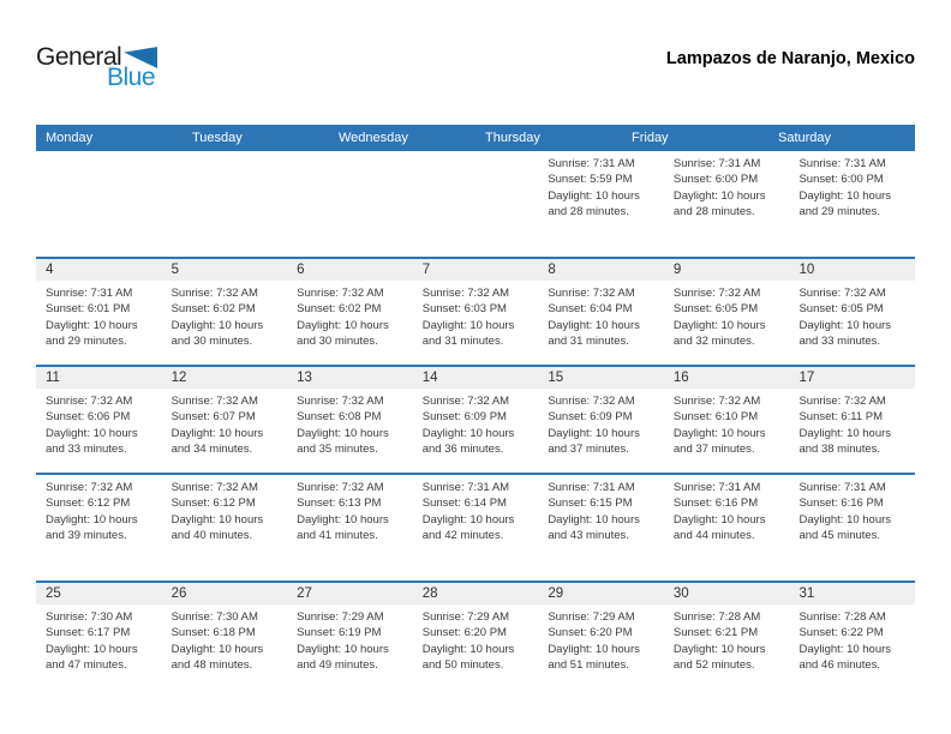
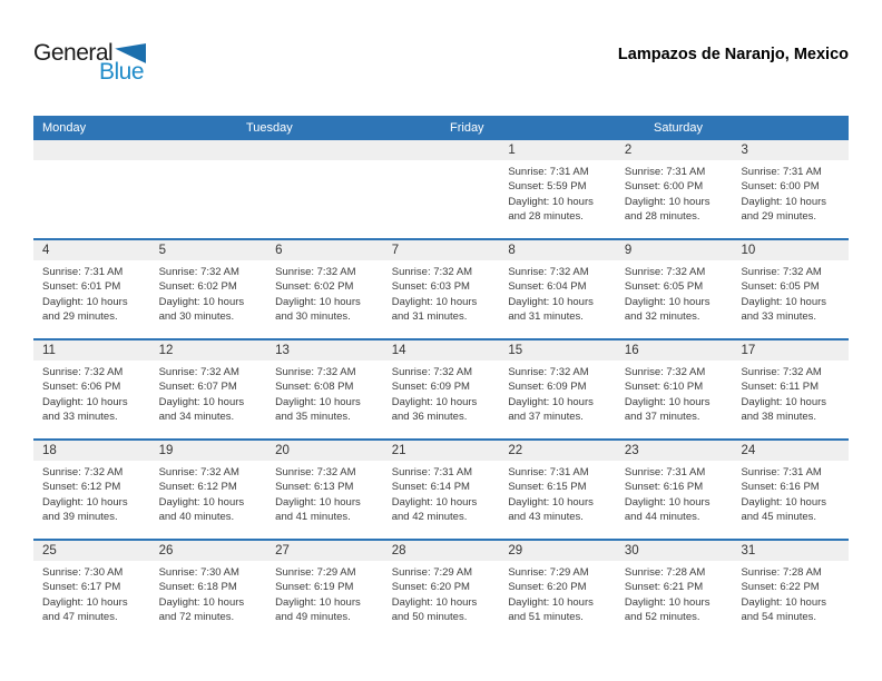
  General
  Blue
  Lampazos de Naranjo, Mexico
  Monday
  Tuesday
- Wednesday
- Thursday
  Friday
  Saturday
+ 1
+ 2
+ 3
  Sunrise: 7:31 AM
  Sunset: 5:59 PM
  Daylight: 10 hours
  and 28 minutes.
  Sunrise: 7:31 AM
  Sunset: 6:00 PM
  Daylight: 10 hours
  and 28 minutes.
  Sunrise: 7:31 AM
  Sunset: 6:00 PM
  Daylight: 10 hours
  and 29 minutes.
  4
  5
  6
  7
  8
  9
  10
  Sunrise: 7:31 AM
  Sunset: 6:01 PM
  Daylight: 10 hours
  and 29 minutes.
  Sunrise: 7:32 AM
  Sunset: 6:02 PM
  Daylight: 10 hours
  and 30 minutes.
  Sunrise: 7:32 AM
  Sunset: 6:02 PM
  Daylight: 10 hours
  and 30 minutes.
  Sunrise: 7:32 AM
  Sunset: 6:03 PM
  Daylight: 10 hours
  and 31 minutes.
  Sunrise: 7:32 AM
  Sunset: 6:04 PM
  Daylight: 10 hours
  and 31 minutes.
  Sunrise: 7:32 AM
  Sunset: 6:05 PM
  Daylight: 10 hours
  and 32 minutes.
  Sunrise: 7:32 AM
  Sunset: 6:05 PM
  Daylight: 10 hours
  and 33 minutes.
  11
  12
  13
  14
  15
  16
  17
  Sunrise: 7:32 AM
  Sunset: 6:06 PM
  Daylight: 10 hours
  and 33 minutes.
  Sunrise: 7:32 AM
  Sunset: 6:07 PM
  Daylight: 10 hours
  and 34 minutes.
  Sunrise: 7:32 AM
  Sunset: 6:08 PM
  Daylight: 10 hours
  and 35 minutes.
  Sunrise: 7:32 AM
  Sunset: 6:09 PM
  Daylight: 10 hours
  and 36 minutes.
  Sunrise: 7:32 AM
  Sunset: 6:09 PM
  Daylight: 10 hours
  and 37 minutes.
  Sunrise: 7:32 AM
  Sunset: 6:10 PM
  Daylight: 10 hours
  and 37 minutes.
  Sunrise: 7:32 AM
  Sunset: 6:11 PM
  Daylight: 10 hours
  and 38 minutes.
+ 18
+ 19
+ 20
+ 21
+ 22
+ 23
+ 24
  Sunrise: 7:32 AM
  Sunset: 6:12 PM
  Daylight: 10 hours
  and 39 minutes.
  Sunrise: 7:32 AM
  Sunset: 6:12 PM
  Daylight: 10 hours
  and 40 minutes.
  Sunrise: 7:32 AM
  Sunset: 6:13 PM
  Daylight: 10 hours
  and 41 minutes.
  Sunrise: 7:31 AM
  Sunset: 6:14 PM
  Daylight: 10 hours
  and 42 minutes.
  Sunrise: 7:31 AM
  Sunset: 6:15 PM
  Daylight: 10 hours
  and 43 minutes.
  Sunrise: 7:31 AM
  Sunset: 6:16 PM
  Daylight: 10 hours
  and 44 minutes.
  Sunrise: 7:31 AM
  Sunset: 6:16 PM
  Daylight: 10 hours
  and 45 minutes.
  25
  26
  27
  28
  29
  30
  31
  Sunrise: 7:30 AM
  Sunset: 6:17 PM
  Daylight: 10 hours
  and 47 minutes.
  Sunrise: 7:30 AM
  Sunset: 6:18 PM
  Daylight: 10 hours
- and 48 minutes.
+ and 72 minutes.
  Sunrise: 7:29 AM
  Sunset: 6:19 PM
  Daylight: 10 hours
  and 49 minutes.
  Sunrise: 7:29 AM
  Sunset: 6:20 PM
  Daylight: 10 hours
  and 50 minutes.
  Sunrise: 7:29 AM
  Sunset: 6:20 PM
  Daylight: 10 hours
  and 51 minutes.
  Sunrise: 7:28 AM
  Sunset: 6:21 PM
  Daylight: 10 hours
  and 52 minutes.
  Sunrise: 7:28 AM
  Sunset: 6:22 PM
  Daylight: 10 hours
- and 46 minutes.
+ and 54 minutes.
